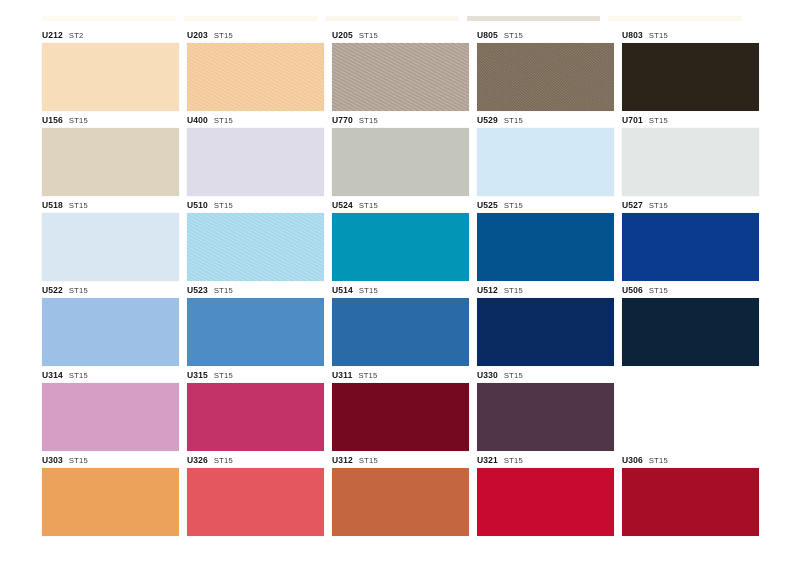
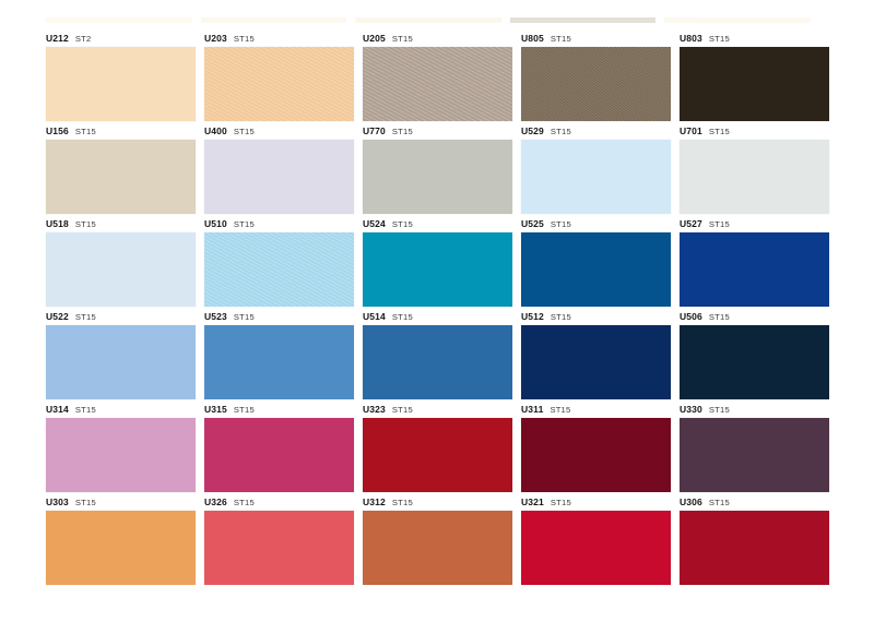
  U212 ST2
  U203 ST15
  U205 ST15
  U805 ST15
  U803 ST15
  U156 ST15
  U400 ST15
  U770 ST15
  U529 ST15
  U701 ST15
  U518 ST15
  U510 ST15
  U524 ST15
  U525 ST15
  U527 ST15
  U522 ST15
  U523 ST15
  U514 ST15
  U512 ST15
  U506 ST15
  U314 ST15
  U315 ST15
+ U323 ST15
  U311 ST15
  U330 ST15
  U303 ST15
  U326 ST15
  U312 ST15
  U321 ST15
  U306 ST15
